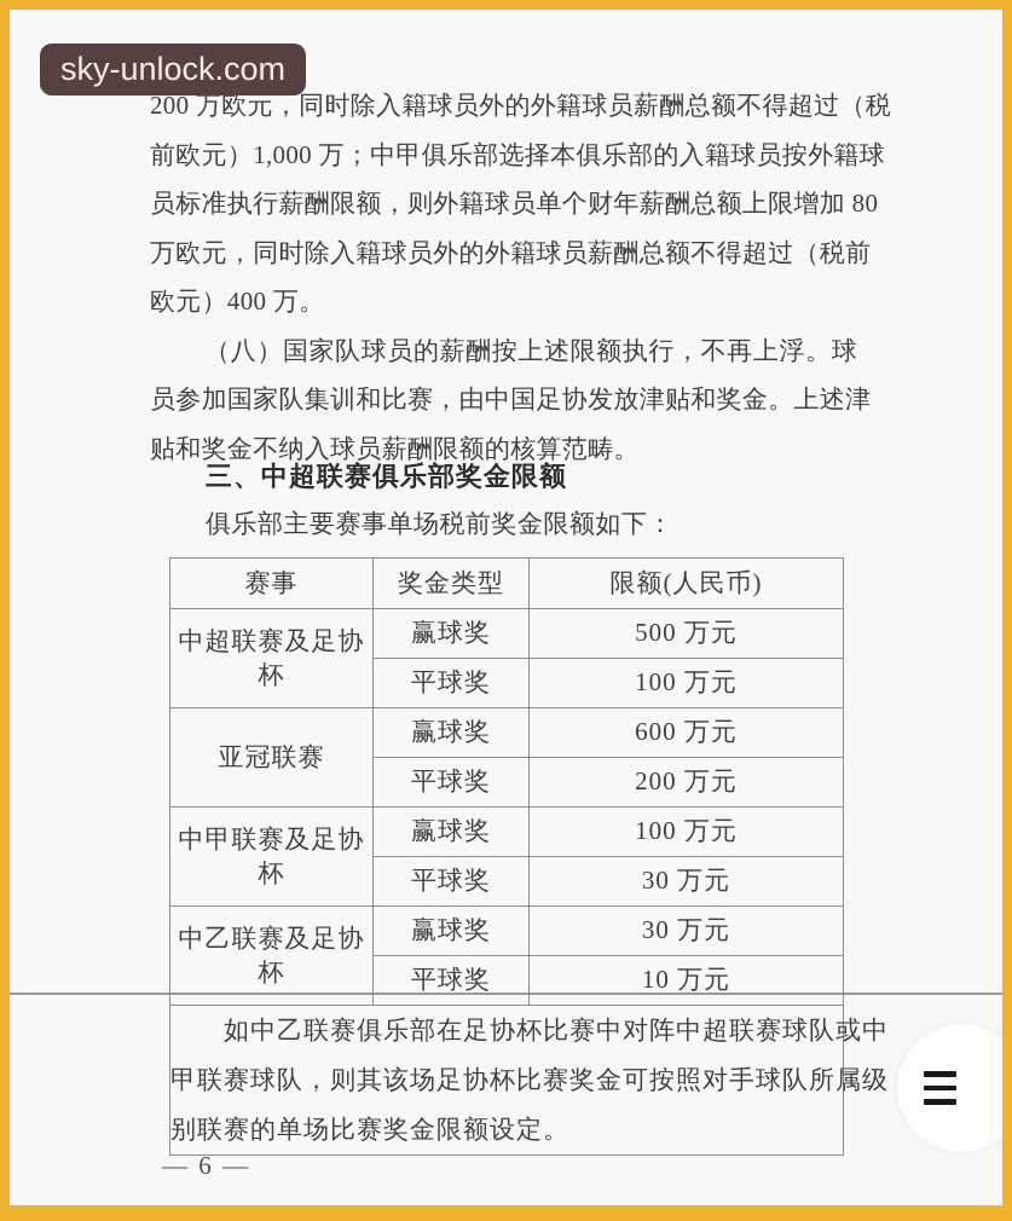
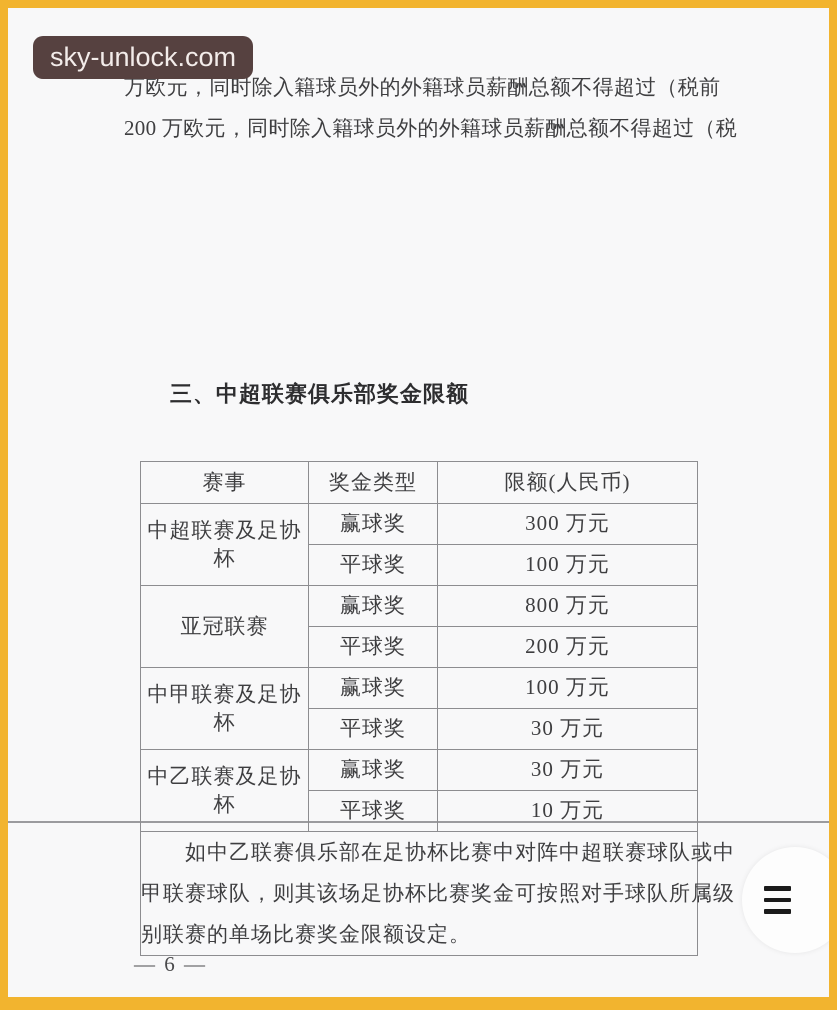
  sky-unlock.com
- 200 万欧元，同时除入籍球员外的外籍球员薪酬总额不得超过（税
+ 万欧元，同时除入籍球员外的外籍球员薪酬总额不得超过（税前
- 前欧元）1,000 万；中甲俱乐部选择本俱乐部的入籍球员按外籍球
- 员标准执行薪酬限额，则外籍球员单个财年薪酬总额上限增加 80
- 万欧元，同时除入籍球员外的外籍球员薪酬总额不得超过（税前
+ 200 万欧元，同时除入籍球员外的外籍球员薪酬总额不得超过（税
- 欧元）400 万。
- （八）国家队球员的薪酬按上述限额执行，不再上浮。球
- 员参加国家队集训和比赛，由中国足协发放津贴和奖金。上述津
- 贴和奖金不纳入球员薪酬限额的核算范畴。
  三、中超联赛俱乐部奖金限额
- 俱乐部主要赛事单场税前奖金限额如下：
  赛事	奖金类型	限额(人民币)
- 中超联赛及足协杯	赢球奖	500 万元
+ 中超联赛及足协杯	赢球奖	300 万元
  平球奖	100 万元
- 亚冠联赛	赢球奖	600 万元
+ 亚冠联赛	赢球奖	800 万元
  平球奖	200 万元
  中甲联赛及足协杯	赢球奖	100 万元
  平球奖	30 万元
  中乙联赛及足协杯	赢球奖	30 万元
  平球奖	10 万元
  如中乙联赛俱乐部在足协杯比赛中对阵中超联赛球队或中 甲联赛球队，则其该场足协杯比赛奖金可按照对手球队所属级 别联赛的单场比赛奖金限额设定。
  — 6 —
